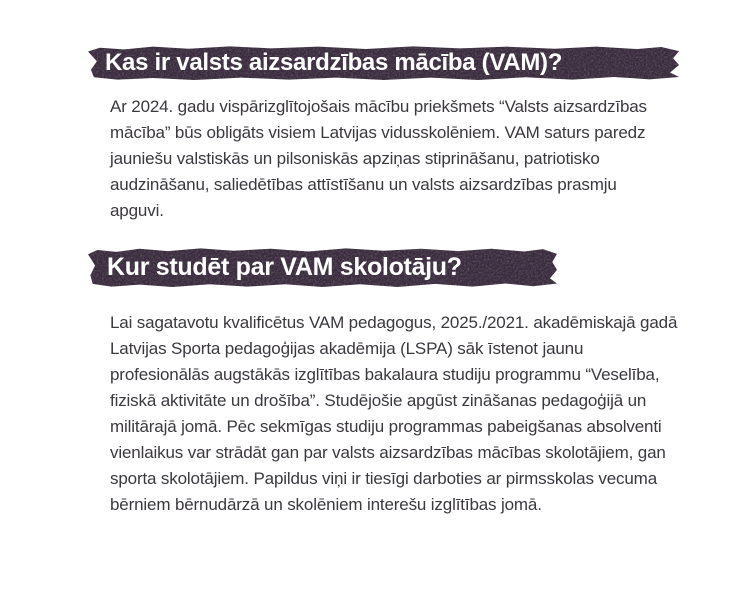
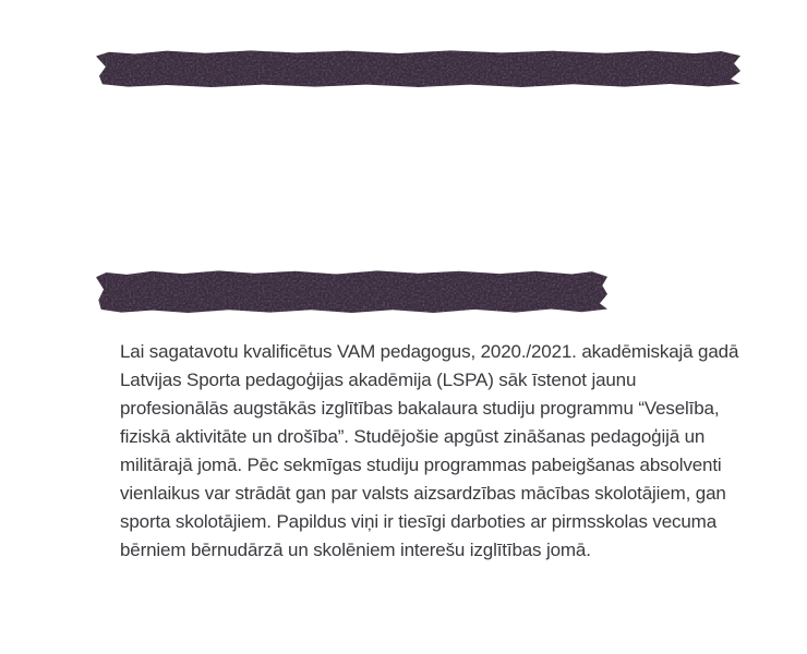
- Kas ir valsts aizsardzības mācība (VAM)?
- Ar 2024. gadu vispārizglītojošais mācību priekšmets “Valsts aizsardzības mācība” būs obligāts visiem Latvijas vidusskolēniem. VAM saturs paredz jauniešu valstiskās un pilsoniskās apziņas stiprināšanu, patriotisko audzināšanu, saliedētības attīstīšanu un valsts aizsardzības prasmju apguvi.
- Kur studēt par VAM skolotāju?
- Lai sagatavotu kvalificētus VAM pedagogus, 2025./2021. akadēmiskajā gadā Latvijas Sporta pedagoģijas akadēmija (LSPA) sāk īstenot jaunu profesionālās augstākās izglītības bakalaura studiju programmu “Veselība, fiziskā aktivitāte un drošība”. Studējošie apgūst zināšanas pedagoģijā un militārajā jomā. Pēc sekmīgas studiju programmas pabeigšanas absolventi vienlaikus var strādāt gan par valsts aizsardzības mācības skolotājiem, gan sporta skolotājiem. Papildus viņi ir tiesīgi darboties ar pirmsskolas vecuma bērniem bērnudārzā un skolēniem interešu izglītības jomā.
+ Lai sagatavotu kvalificētus VAM pedagogus, 2020./2021. akadēmiskajā gadā Latvijas Sporta pedagoģijas akadēmija (LSPA) sāk īstenot jaunu profesionālās augstākās izglītības bakalaura studiju programmu “Veselība, fiziskā aktivitāte un drošība”. Studējošie apgūst zināšanas pedagoģijā un militārajā jomā. Pēc sekmīgas studiju programmas pabeigšanas absolventi vienlaikus var strādāt gan par valsts aizsardzības mācības skolotājiem, gan sporta skolotājiem. Papildus viņi ir tiesīgi darboties ar pirmsskolas vecuma bērniem bērnudārzā un skolēniem interešu izglītības jomā.
